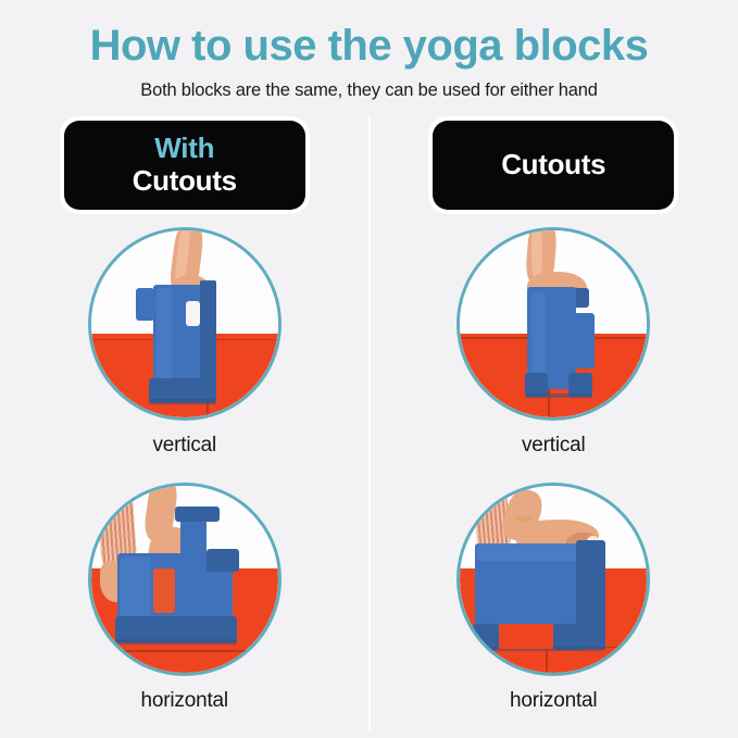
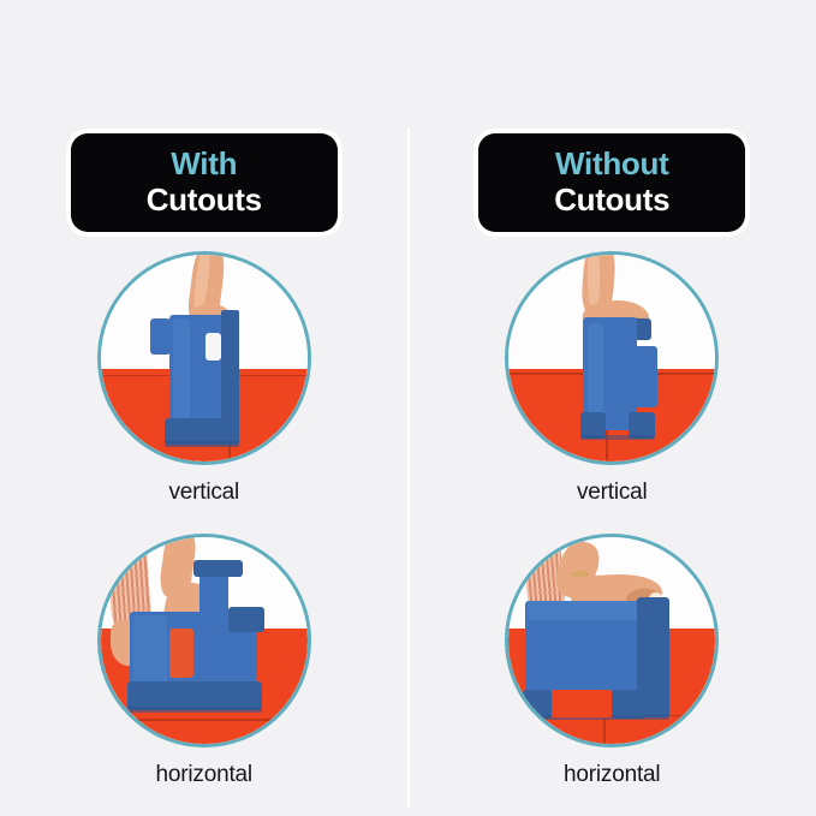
- How to use the yoga blocks
- Both blocks are the same, they can be used for either hand
  With
  Cutouts
  vertical
  horizontal
+ Without
  Cutouts
  vertical
  horizontal
